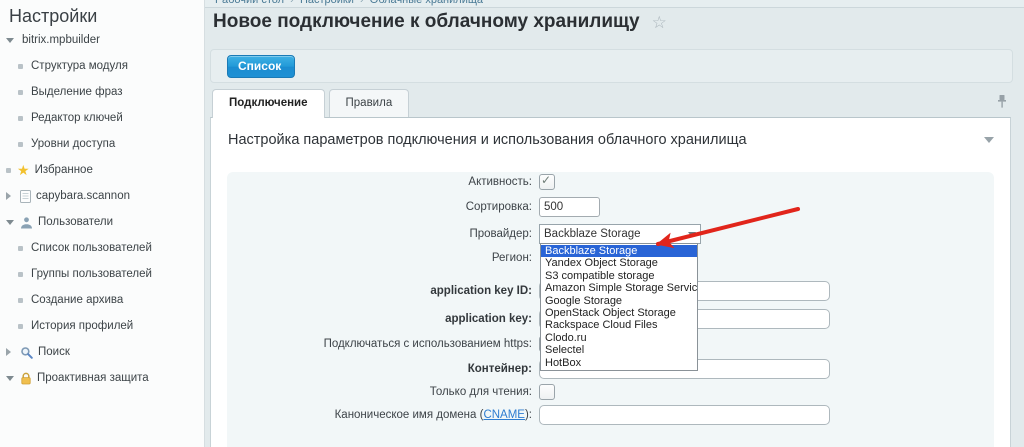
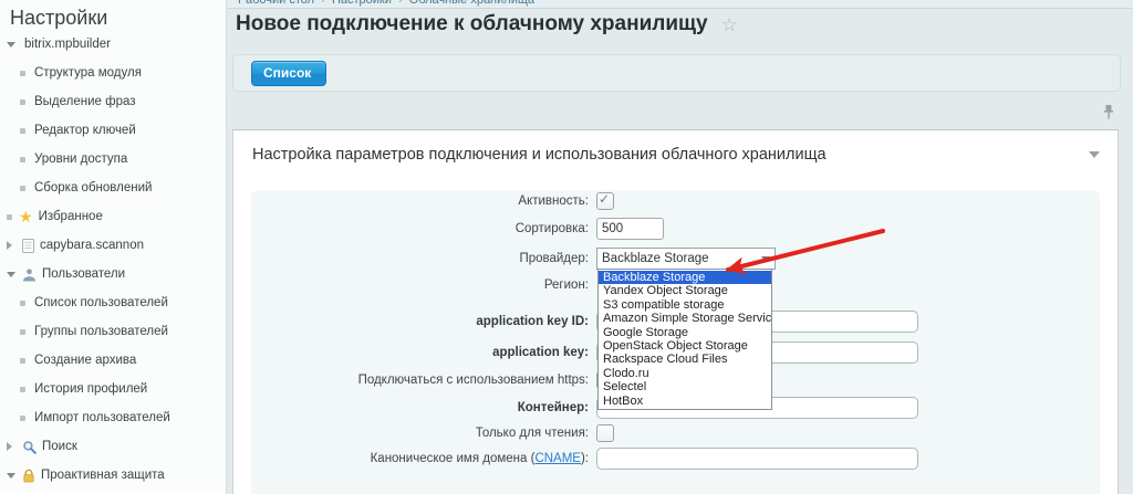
  Настройки
  bitrix.mpbuilder
  Структура модуля
  Выделение фраз
  Редактор ключей
  Уровни доступа
+ Сборка обновлений
  ★
  Избранное
  capybara.scannon
  Пользователи
  Список пользователей
  Группы пользователей
  Создание архива
  История профилей
+ Импорт пользователей
  Поиск
  Проактивная защита
  Рабочий стол Настройки Облачные хранилища
  Новое подключение к облачному хранилищу
  ☆
  Список
- Подключение
- Правила
  Настройка параметров подключения и использования облачного хранилища
  Активность:
  Сортировка:
  500
  Провайдер:
  Backblaze Storage
  Регион:
  application key ID:
  application key:
  Подключаться с использованием https:
  Контейнер:
  Только для чтения:
  Каноническое имя домена (CNAME):
  Backblaze Storage
  Yandex Object Storage
  S3 compatible storage
  Amazon Simple Storage Servic
  Google Storage
  OpenStack Object Storage
  Rackspace Cloud Files
  Clodo.ru
  Selectel
  HotBox
